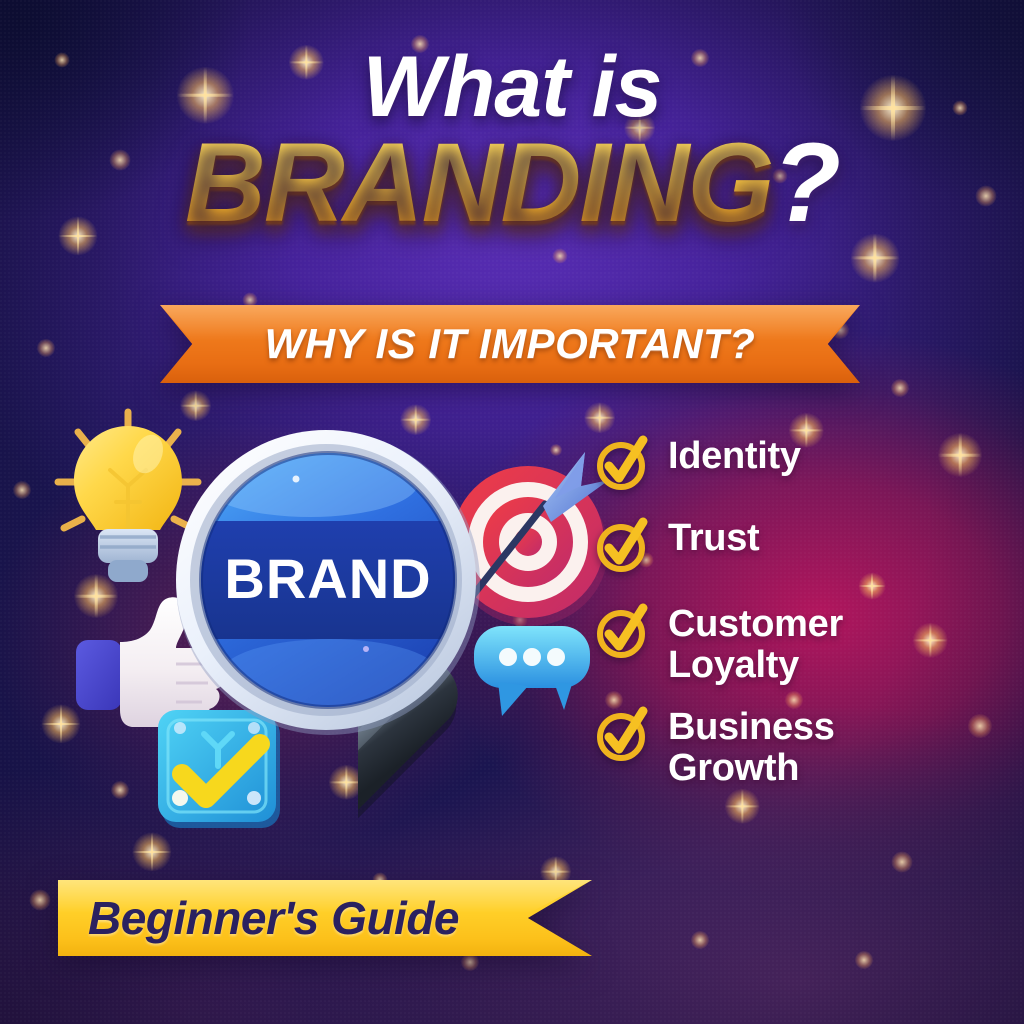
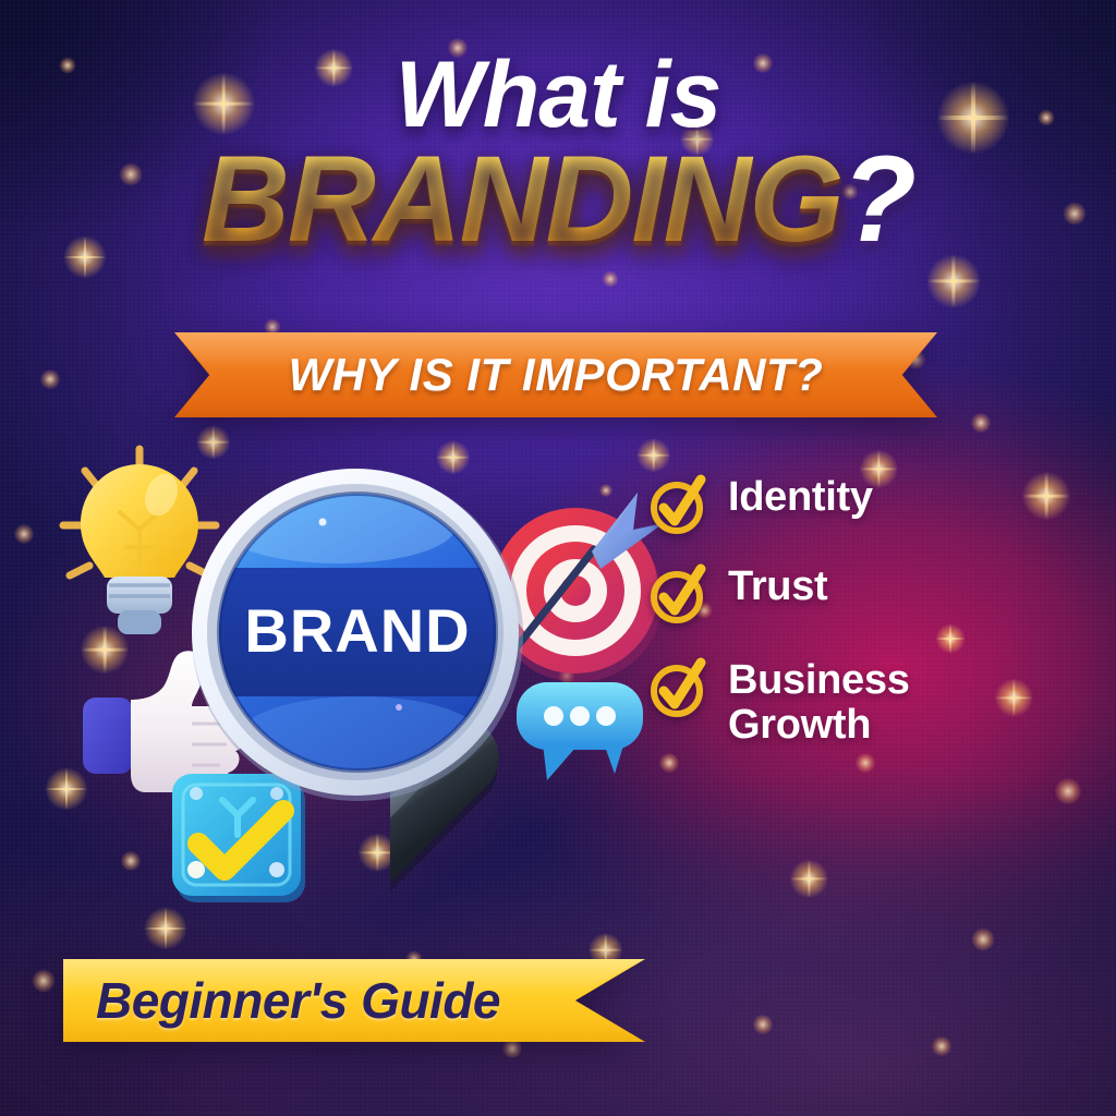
  What is
  BRANDING?
  WHY IS IT IMPORTANT?
  BRAND
  Identity
  Trust
- Customer Loyalty
  Business Growth
  Beginner's Guide
